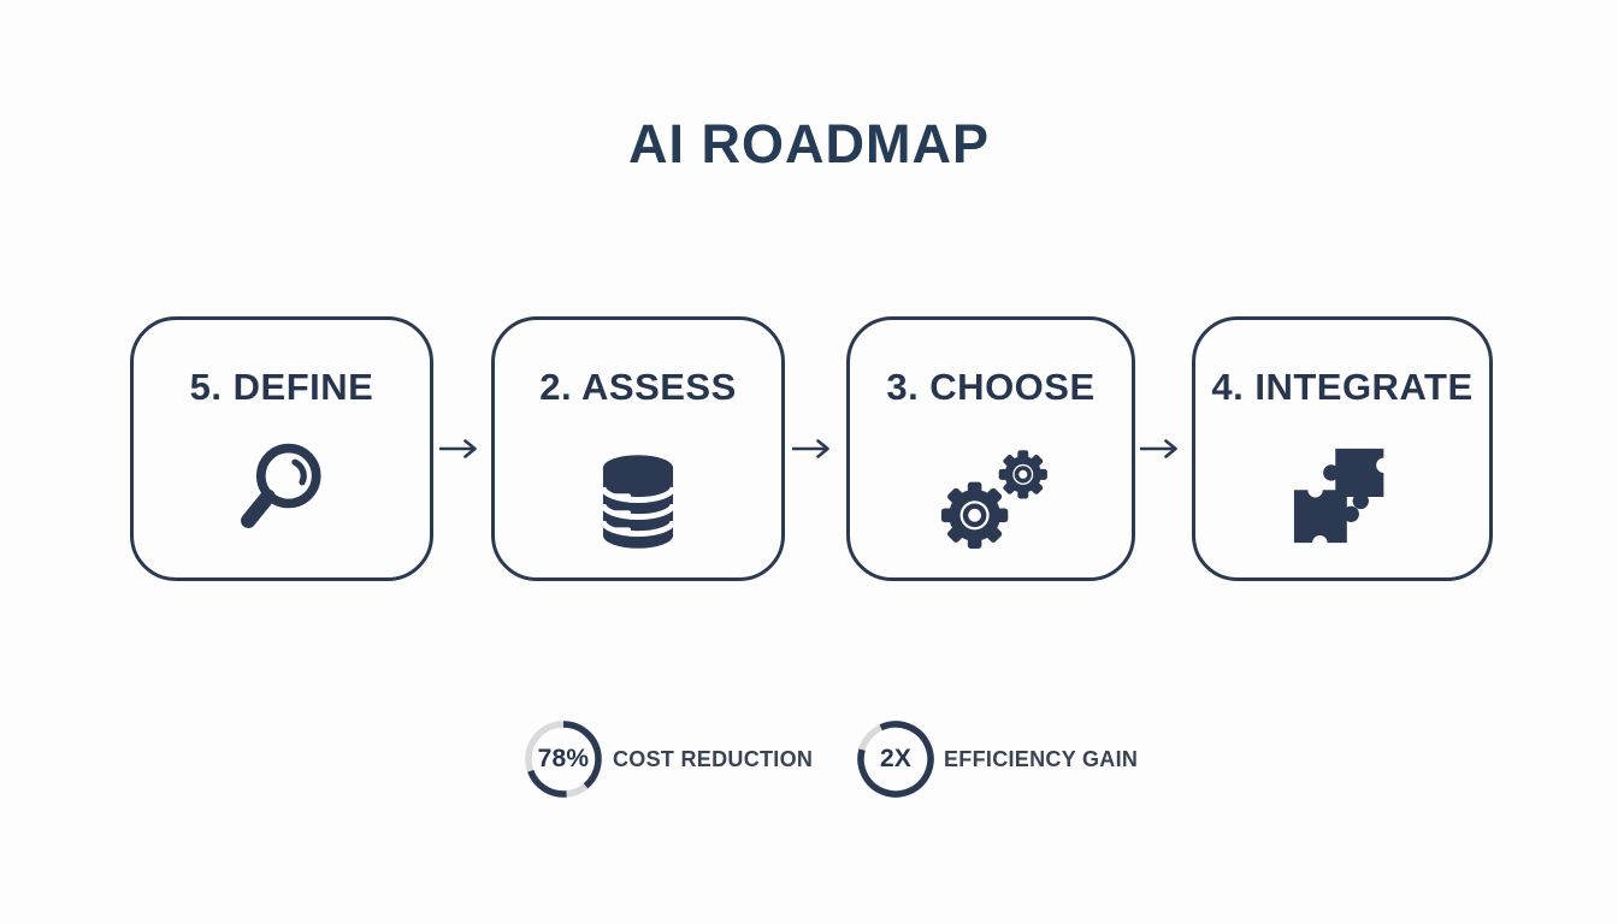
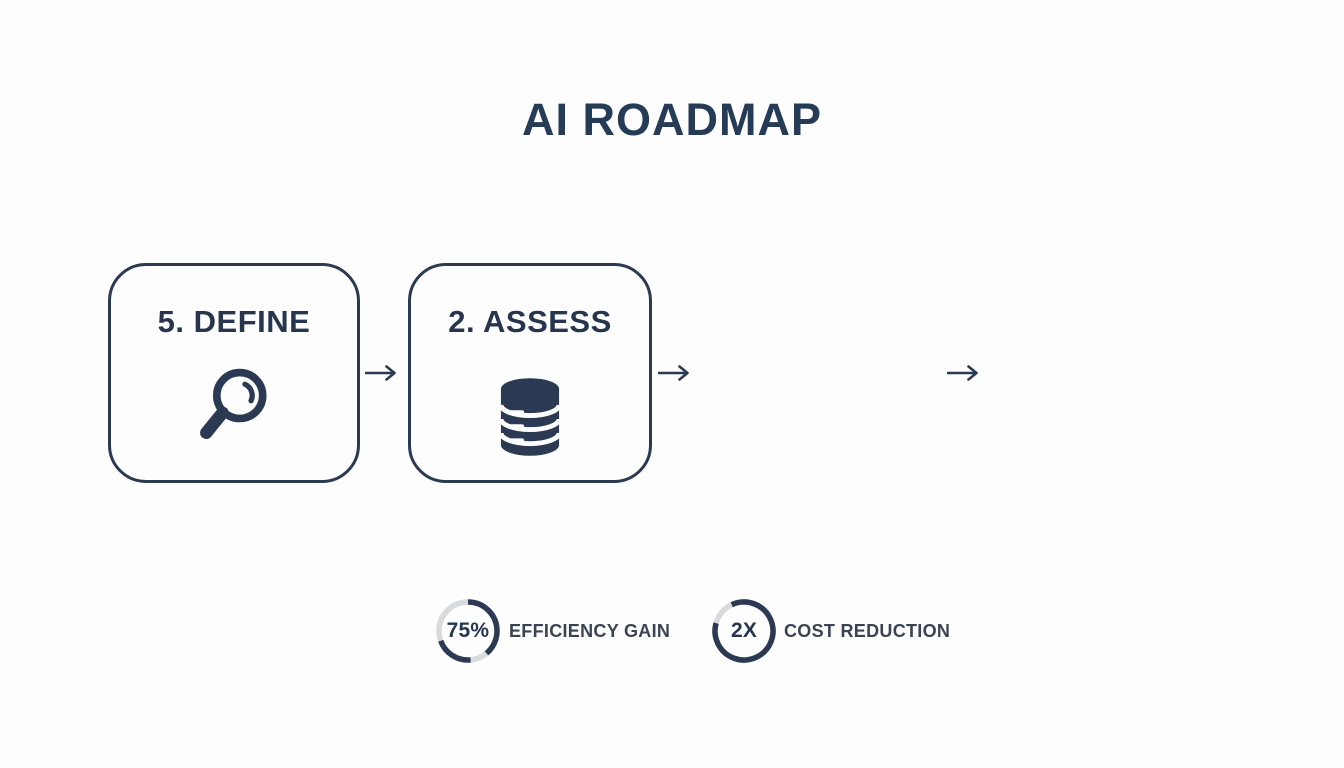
  AI ROADMAP
  5. DEFINE
  2. ASSESS
- 3. CHOOSE
- 4. INTEGRATE
- 78%
+ 75%
- COST REDUCTION
+ EFFICIENCY GAIN
  2X
- EFFICIENCY GAIN
+ COST REDUCTION
